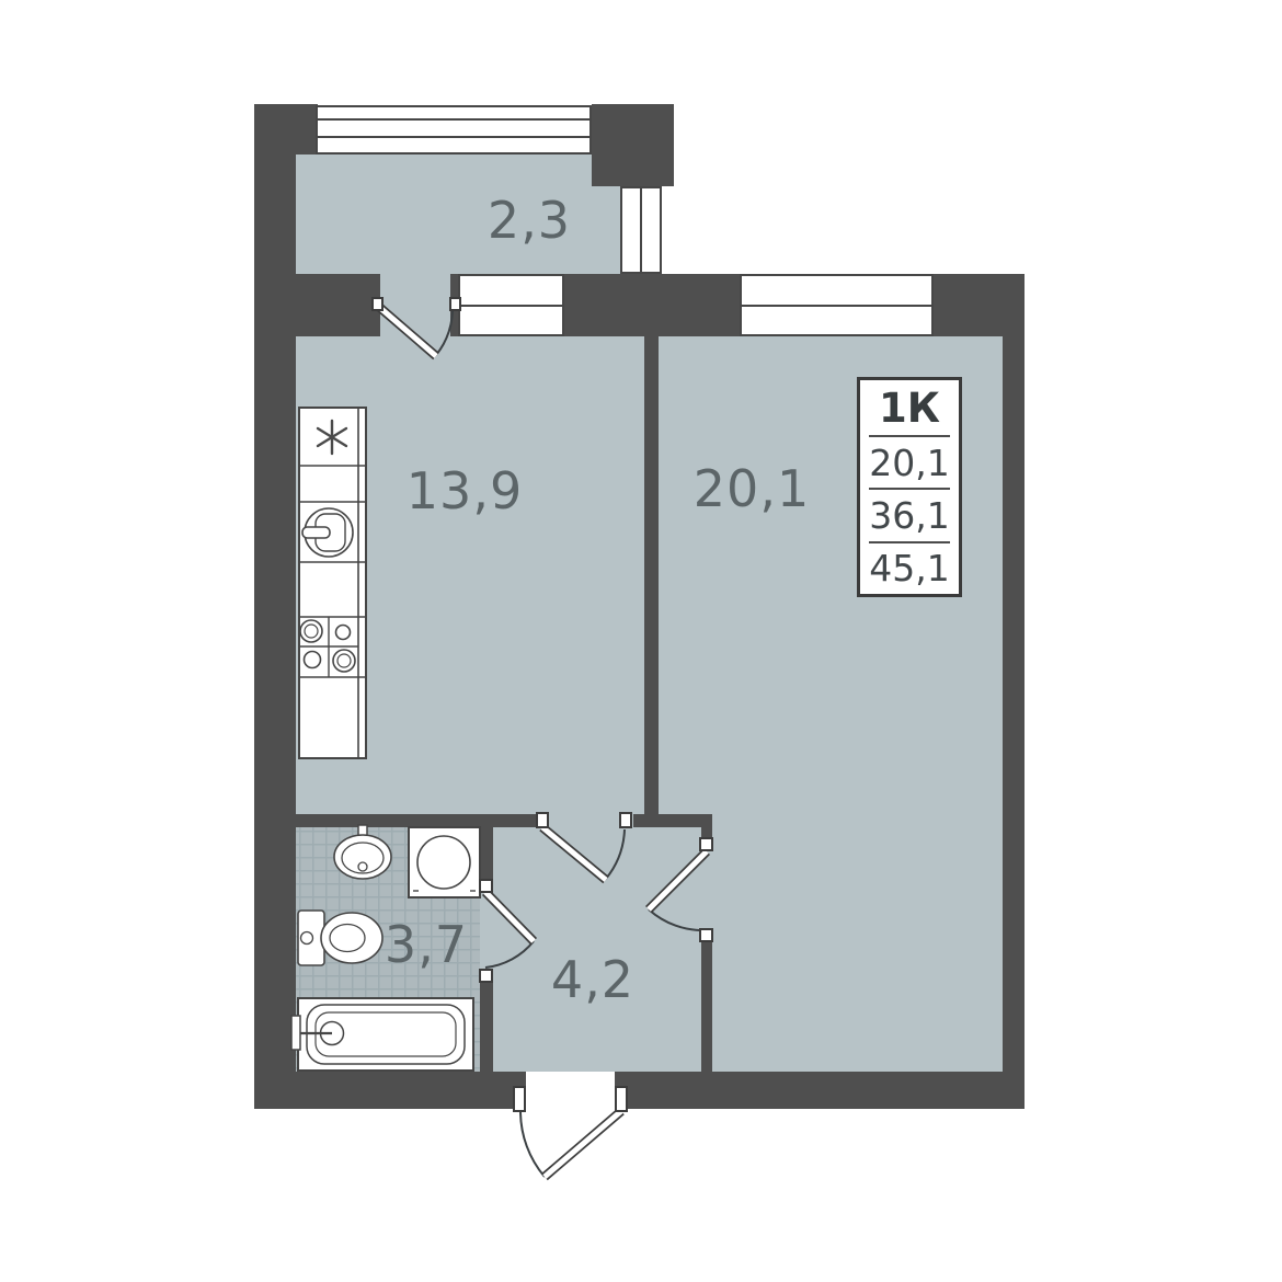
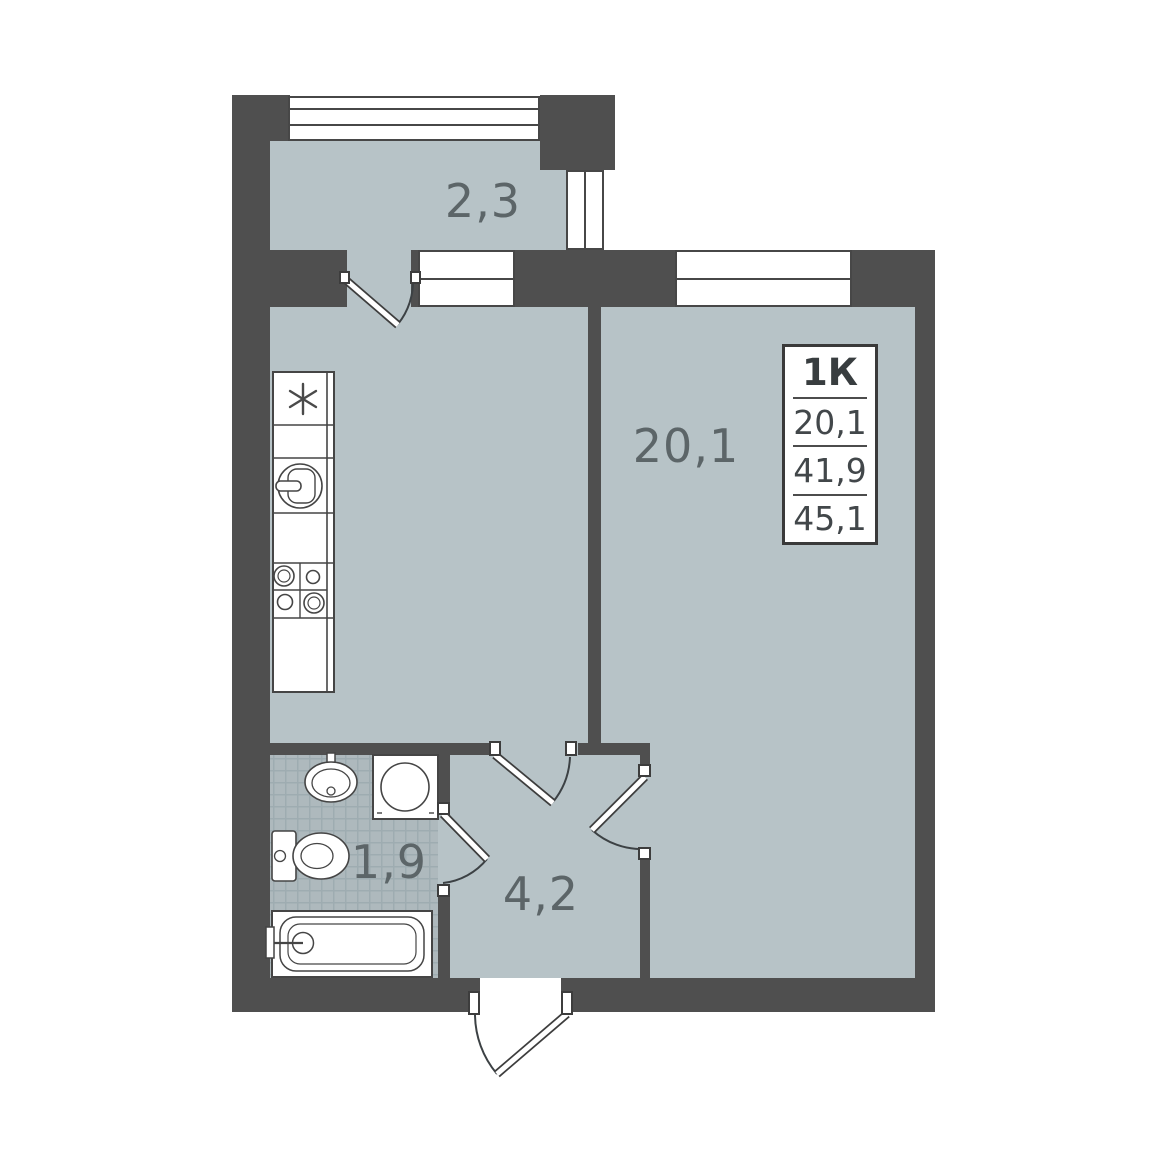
  2,3
- 13,9
  20,1
- 3,7
+ 1,9
  4,2
  1К
  20,1
- 36,1
+ 41,9
  45,1
